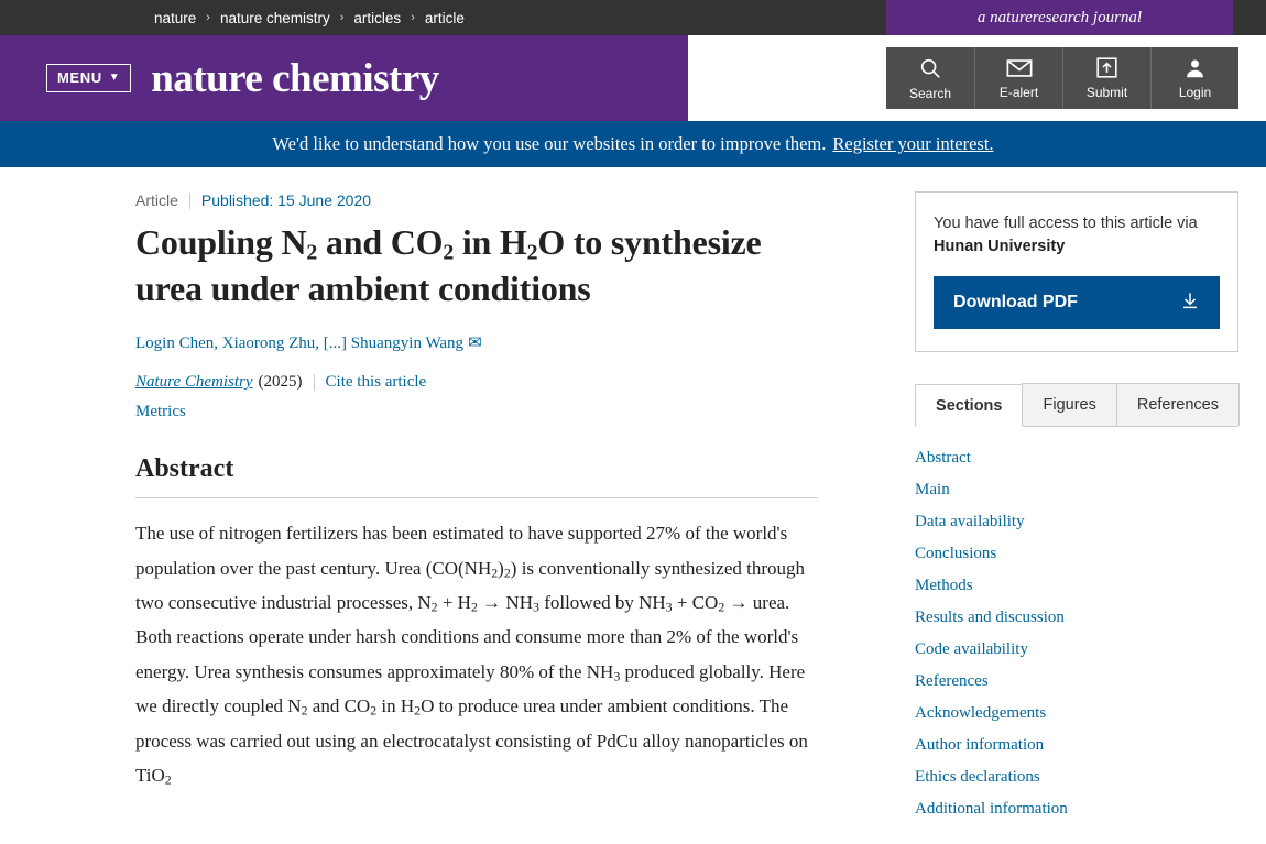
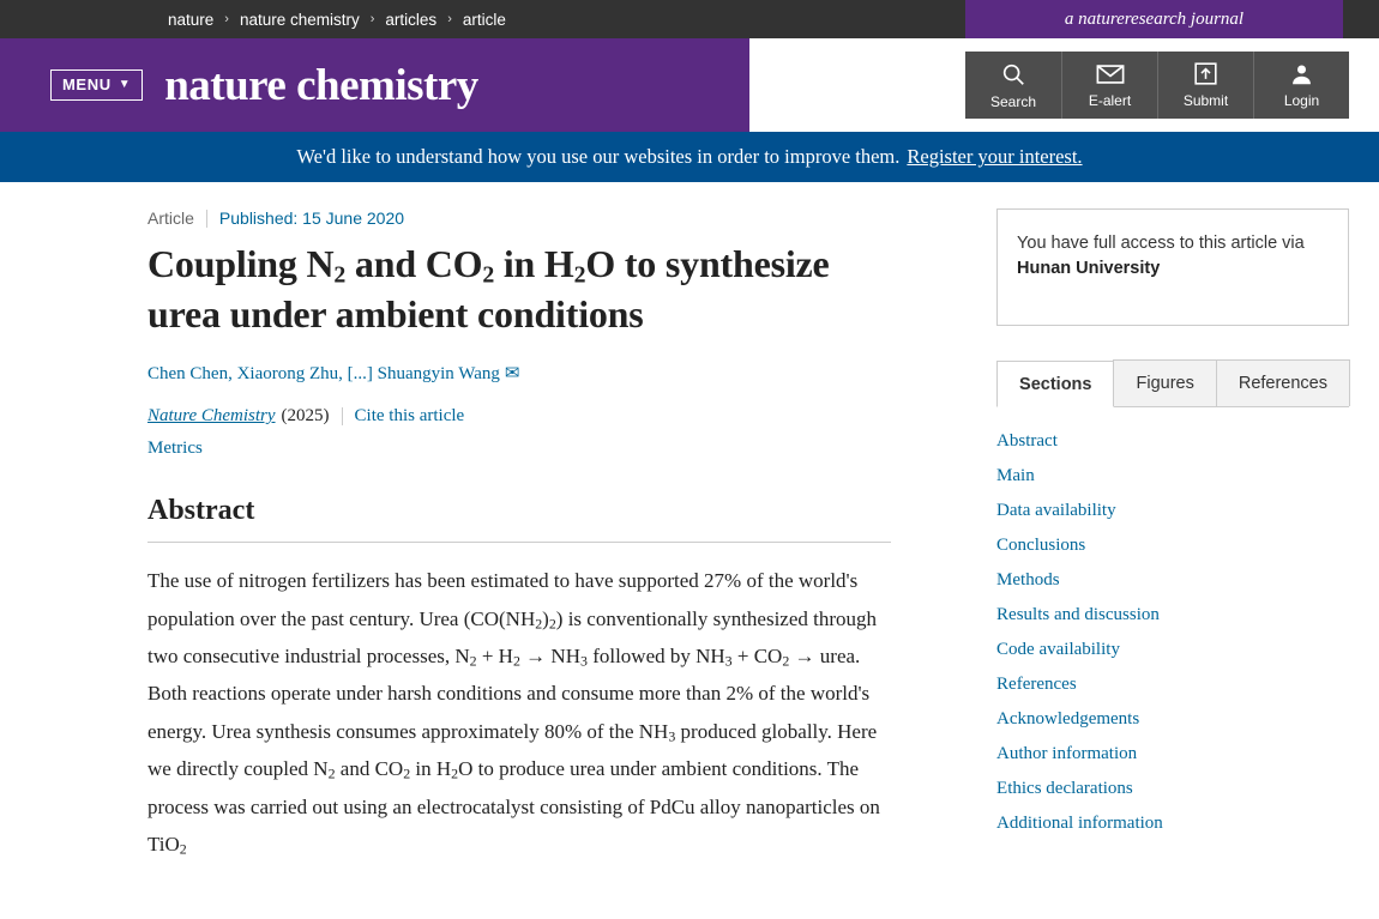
  nature
  ›
  nature chemistry
  ›
  articles
  ›
  article
  a natureresearch journal
  MENU
  ▼
  nature chemistry
  Search
  E-alert
  Submit
  Login
  We'd like to understand how you use our websites in order to improve them.
  Register your interest.
  Article
  Published: 15 June 2020
  Coupling N2 and CO2 in H2O to synthesize urea under ambient conditions
- Login Chen, Xiaorong Zhu, [...] Shuangyin Wang ✉
+ Chen Chen, Xiaorong Zhu, [...] Shuangyin Wang ✉
  Nature Chemistry
  (2025)
  Cite this article
  Metrics
  Abstract
  The use of nitrogen fertilizers has been estimated to have supported 27% of the world's population over the past century. Urea (CO(NH2)2) is conventionally synthesized through two consecutive industrial processes, N2 + H2 → NH3 followed by NH3 + CO2 → urea. Both reactions operate under harsh conditions and consume more than 2% of the world's energy. Urea synthesis consumes approximately 80% of the NH3 produced globally. Here we directly coupled N2 and CO2 in H2O to produce urea under ambient conditions. The process was carried out using an electrocatalyst consisting of PdCu alloy nanoparticles on TiO2
  You have full access to this article via
  Hunan University
- Download PDF
  Sections
  Figures
  References
  Abstract
  Main
  Data availability
  Conclusions
  Methods
  Results and discussion
  Code availability
  References
  Acknowledgements
  Author information
  Ethics declarations
  Additional information
